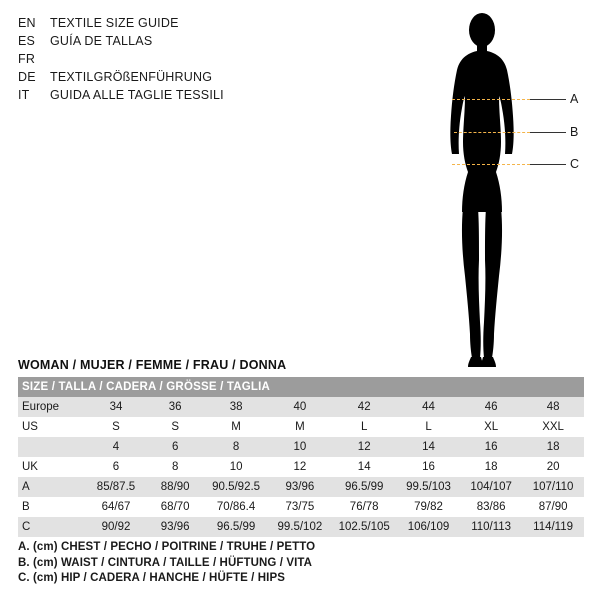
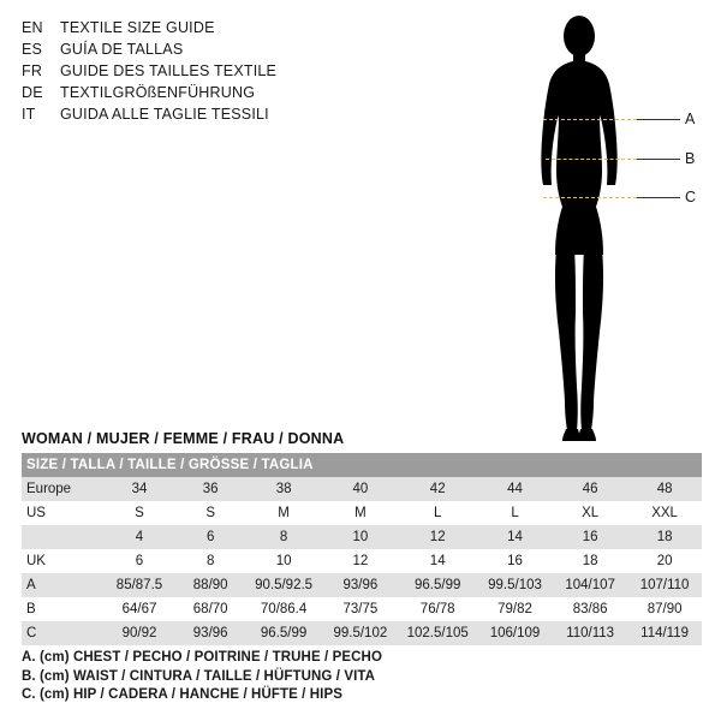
  EN
  TEXTILE SIZE GUIDE
  ES
  GUÍA DE TALLAS
  FR
+ GUIDE DES TAILLES TEXTILE
  DE
  TEXTILGRÖßENFÜHRUNG
  IT
  GUIDA ALLE TAGLIE TESSILI
  A
  B
  C
  WOMAN / MUJER / FEMME / FRAU / DONNA
- SIZE / TALLA / CADERA / GRÖSSE / TAGLIA
+ SIZE / TALLA / TAILLE / GRÖSSE / TAGLIA
  Europe	34	36	38	40	42	44	46	48
  US	S	S	M	M	L	L	XL	XXL
  	4	6	8	10	12	14	16	18
  UK	6	8	10	12	14	16	18	20
  A	85/87.5	88/90	90.5/92.5	93/96	96.5/99	99.5/103	104/107	107/110
  B	64/67	68/70	70/86.4	73/75	76/78	79/82	83/86	87/90
  C	90/92	93/96	96.5/99	99.5/102	102.5/105	106/109	110/113	114/119
- A. (cm) CHEST / PECHO / POITRINE / TRUHE / PETTO
+ A. (cm) CHEST / PECHO / POITRINE / TRUHE / PECHO
  B. (cm) WAIST / CINTURA / TAILLE / HÜFTUNG / VITA
  C. (cm) HIP / CADERA / HANCHE / HÜFTE / HIPS
